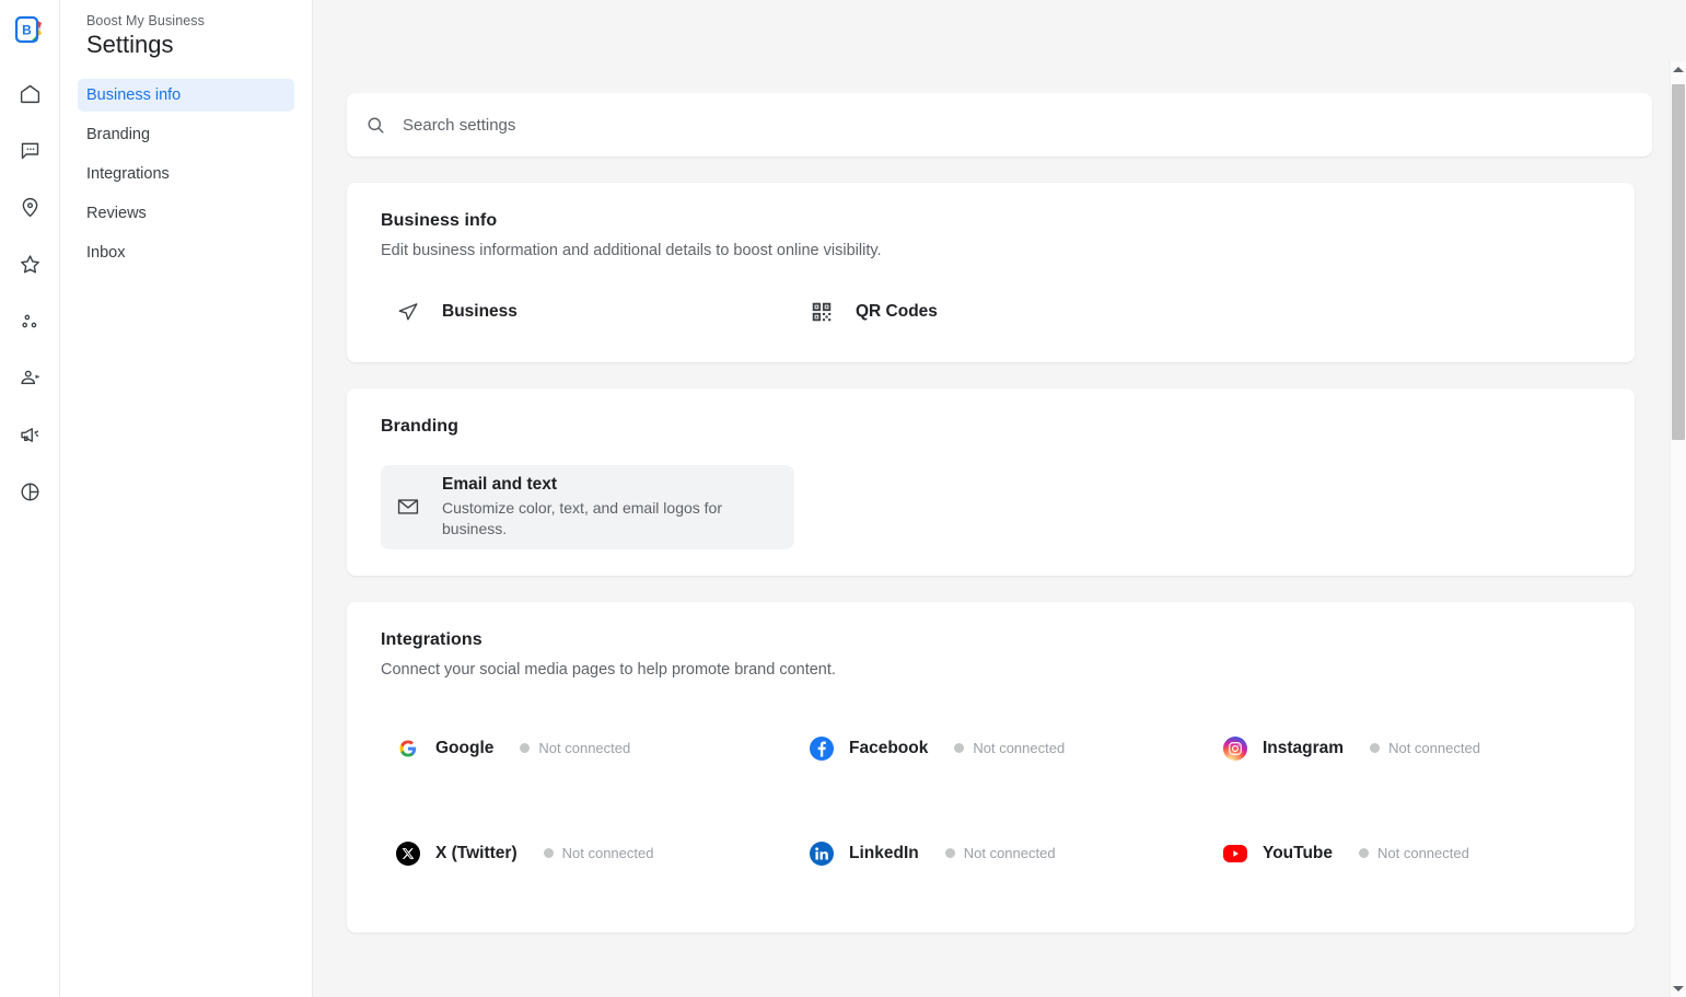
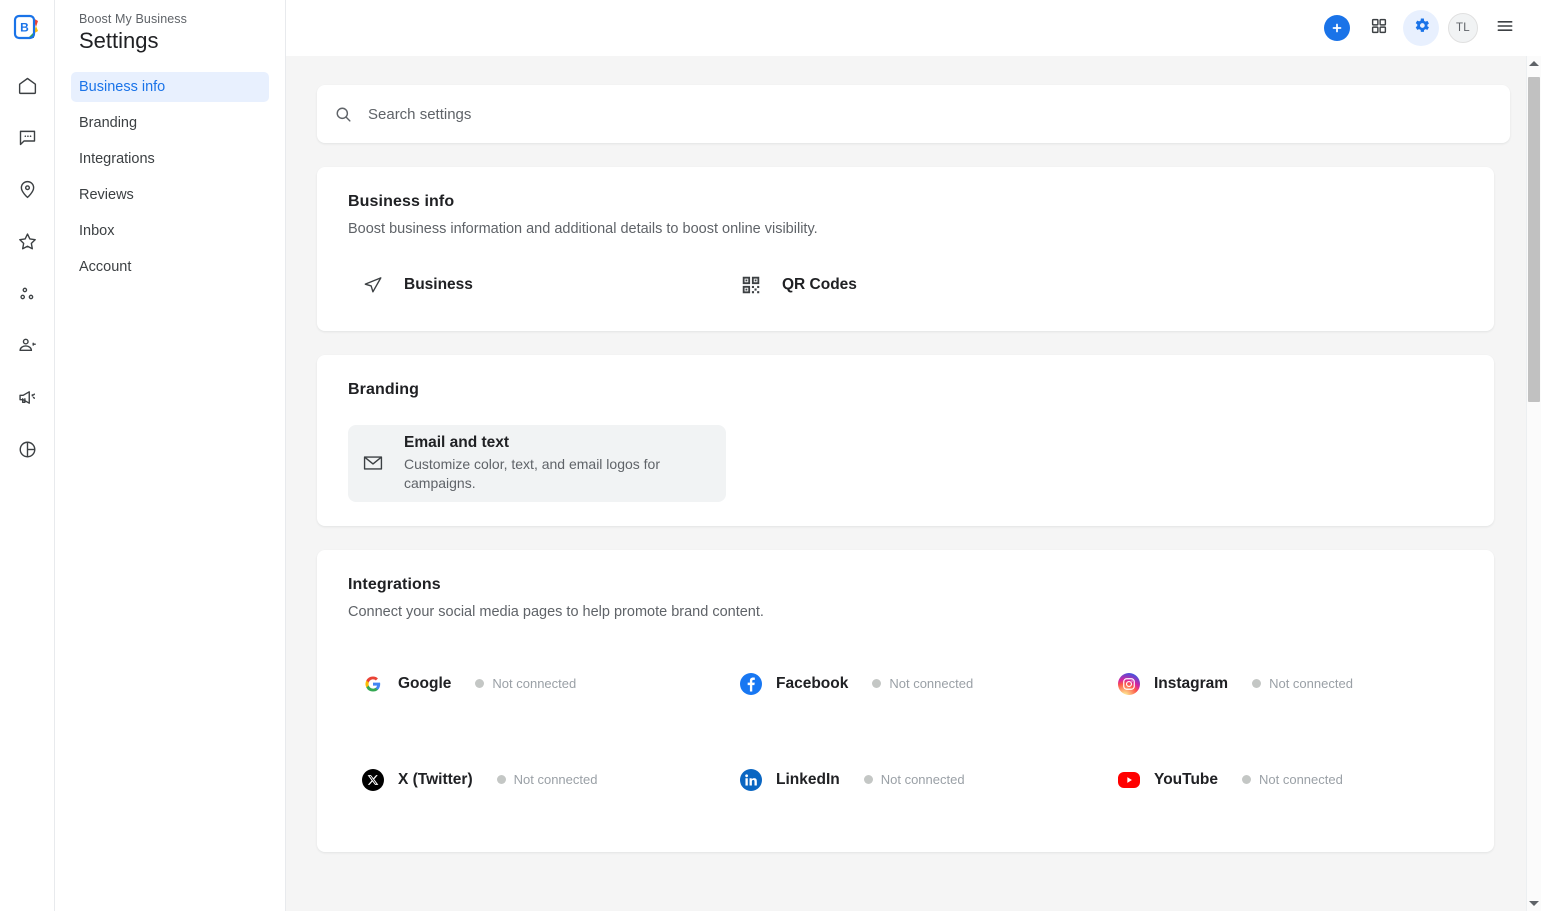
  B
  Boost My Business
  Settings
  Business info
  Branding
  Integrations
  Reviews
  Inbox
+ Account
+ TL
  Search settings
  Business info
- Edit business information and additional details to boost online visibility.
+ Boost business information and additional details to boost online visibility.
  Business
  QR Codes
  Branding
  Email and text
- Customize color, text, and email logos for business.
+ Customize color, text, and email logos for campaigns.
  Integrations
  Connect your social media pages to help promote brand content.
  Google
  Not connected
  Facebook
  Not connected
  Instagram
  Not connected
  X (Twitter)
  Not connected
  LinkedIn
  Not connected
  YouTube
  Not connected
